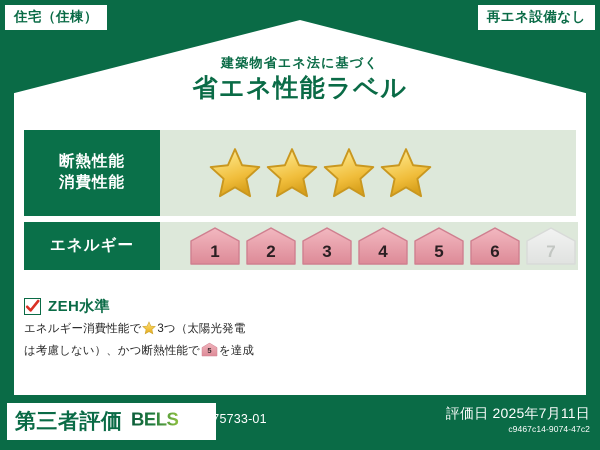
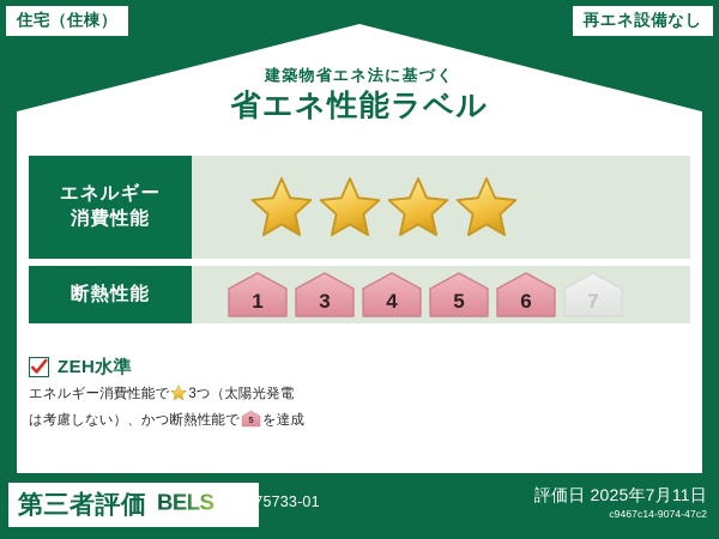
  住宅（住棟）
  再エネ設備なし
  建築物省エネ法に基づく
  省エネ性能ラベル
- 断熱性能
+ エネルギー
  消費性能
- エネルギー
+ 断熱性能
  1
- 2
  3
  4
  5
  6
  7
  ZEH水準
  エネルギー消費性能で 3つ（太陽光発電
  は考慮しない）、かつ断熱性能で
  5
  を達成
  第三者評価
  BELS
  0275733-01
  評価日 2025年7月11日
  c9467c14-9074-47c2
